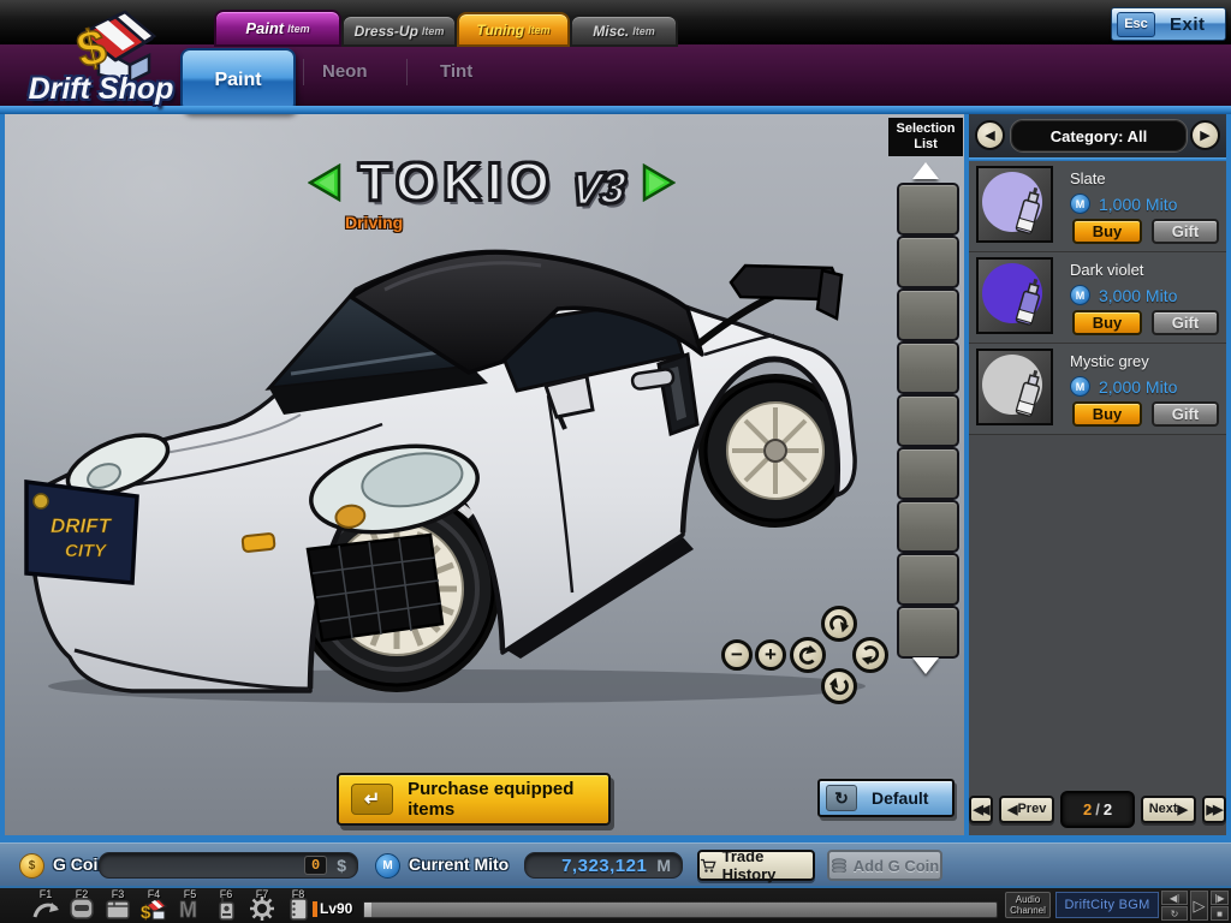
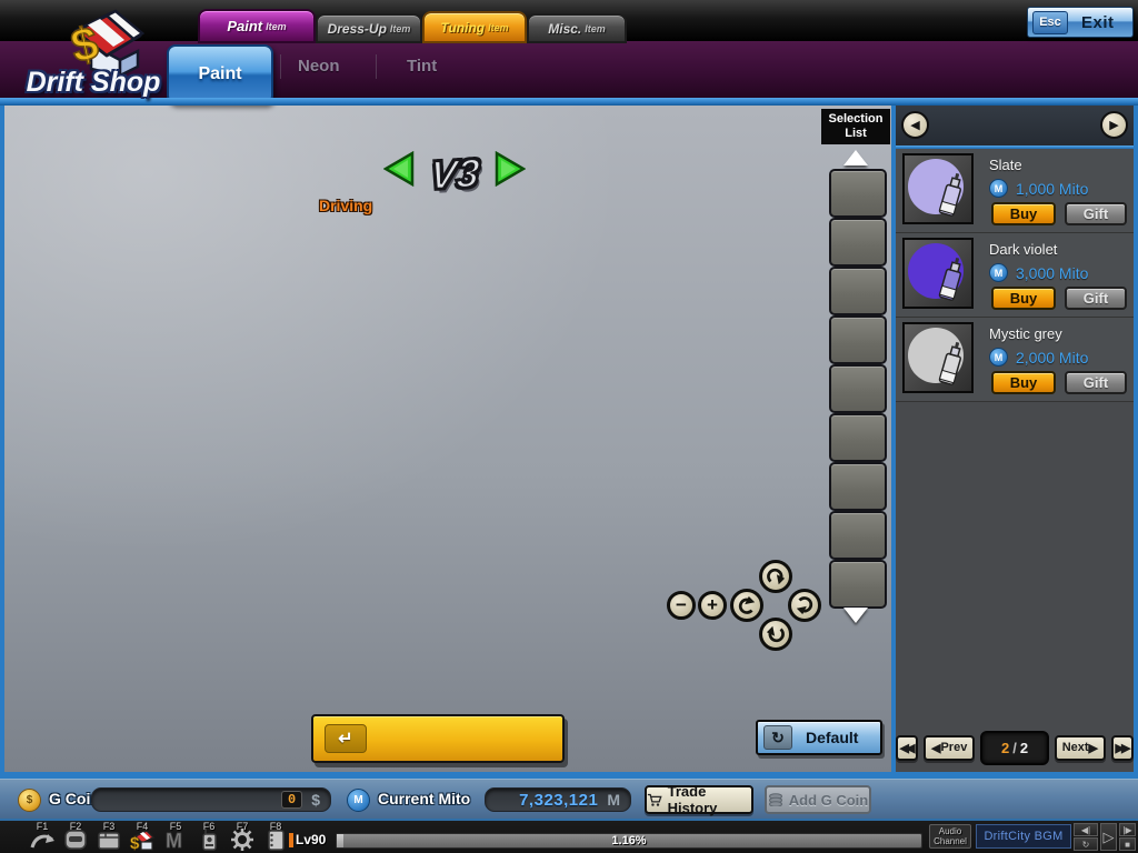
  Paint
  Item
  Dress-Up
  Item
  Tuning
  Item
  Misc.
  Item
  Esc
  Exit
  Drift Shop
  Paint
  Neon
  Tint
- TOKIO
  Driving
- DRIFT
- CITY
  Selection
  List
  −
  +
  ↵
- Purchase equipped items
  ↻
  Default
  ◀
- Category: All
  ▶
  Slate
  M
  1,000 Mito
  Buy
  Gift
  Dark violet
  M
  3,000 Mito
  Buy
  Gift
  Mystic grey
  M
  2,000 Mito
  Buy
  Gift
  ◀◀
  ◀
  Prev
  2
  /
  2
  Next
  ▶
  ▶▶
  $
  G Coi
  0
  $
  M
  Current Mito
  7,323,121
  M
  Trade History
  Add G Coin
  F1
  F2
  F3
  F4
  F5
  F6
  F7
  F8
  $
  M
  Lv90
+ 1.16%
  Audio
  Channel
  DriftCity BGM
  ◀|
  ↻
  ▷
  |▶
  ■
